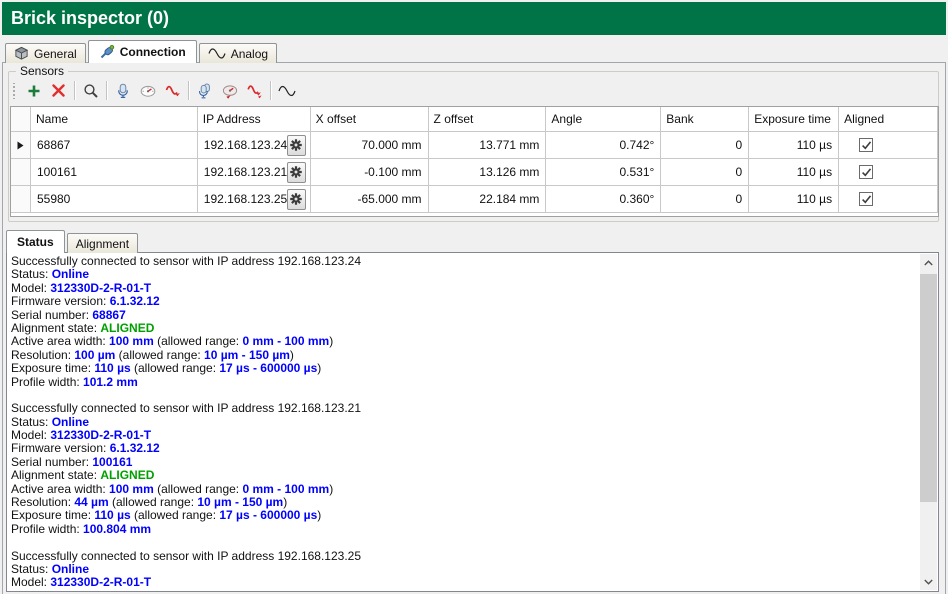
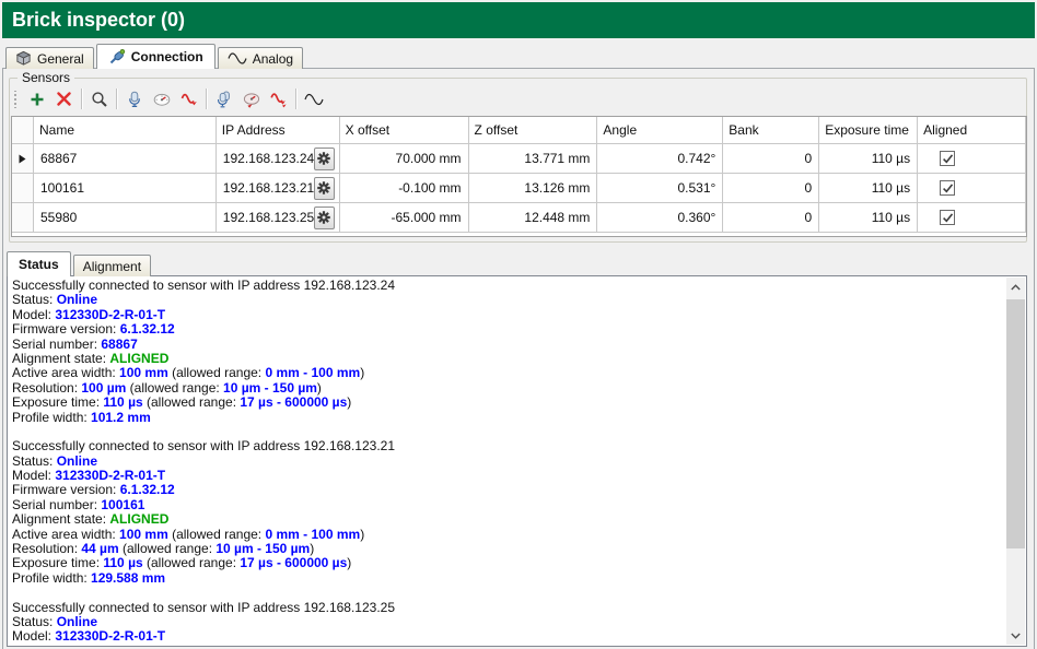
  Brick inspector (0)
  General
  Connection
  Analog
  Sensors
  Name
  IP Address
  X offset
  Z offset
  Angle
  Bank
  Exposure time
  Aligned
  68867
  192.168.123.24
  70.000 mm
  13.771 mm
  0.742°
  0
  110 µs
  100161
  192.168.123.21
  -0.100 mm
  13.126 mm
  0.531°
  0
  110 µs
  55980
  192.168.123.25
  -65.000 mm
- 22.184 mm
+ 12.448 mm
  0.360°
  0
  110 µs
  Status
  Alignment
  Successfully connected to sensor with IP address 192.168.123.24
  Status: Online
  Model: 312330D-2-R-01-T
  Firmware version: 6.1.32.12
  Serial number: 68867
  Alignment state: ALIGNED
  Active area width: 100 mm (allowed range: 0 mm - 100 mm)
  Resolution: 100 µm (allowed range: 10 µm - 150 µm)
  Exposure time: 110 µs (allowed range: 17 µs - 600000 µs)
  Profile width: 101.2 mm
  Successfully connected to sensor with IP address 192.168.123.21
  Status: Online
  Model: 312330D-2-R-01-T
  Firmware version: 6.1.32.12
  Serial number: 100161
  Alignment state: ALIGNED
  Active area width: 100 mm (allowed range: 0 mm - 100 mm)
  Resolution: 44 µm (allowed range: 10 µm - 150 µm)
  Exposure time: 110 µs (allowed range: 17 µs - 600000 µs)
- Profile width: 100.804 mm
+ Profile width: 129.588 mm
  Successfully connected to sensor with IP address 192.168.123.25
  Status: Online
  Model: 312330D-2-R-01-T
